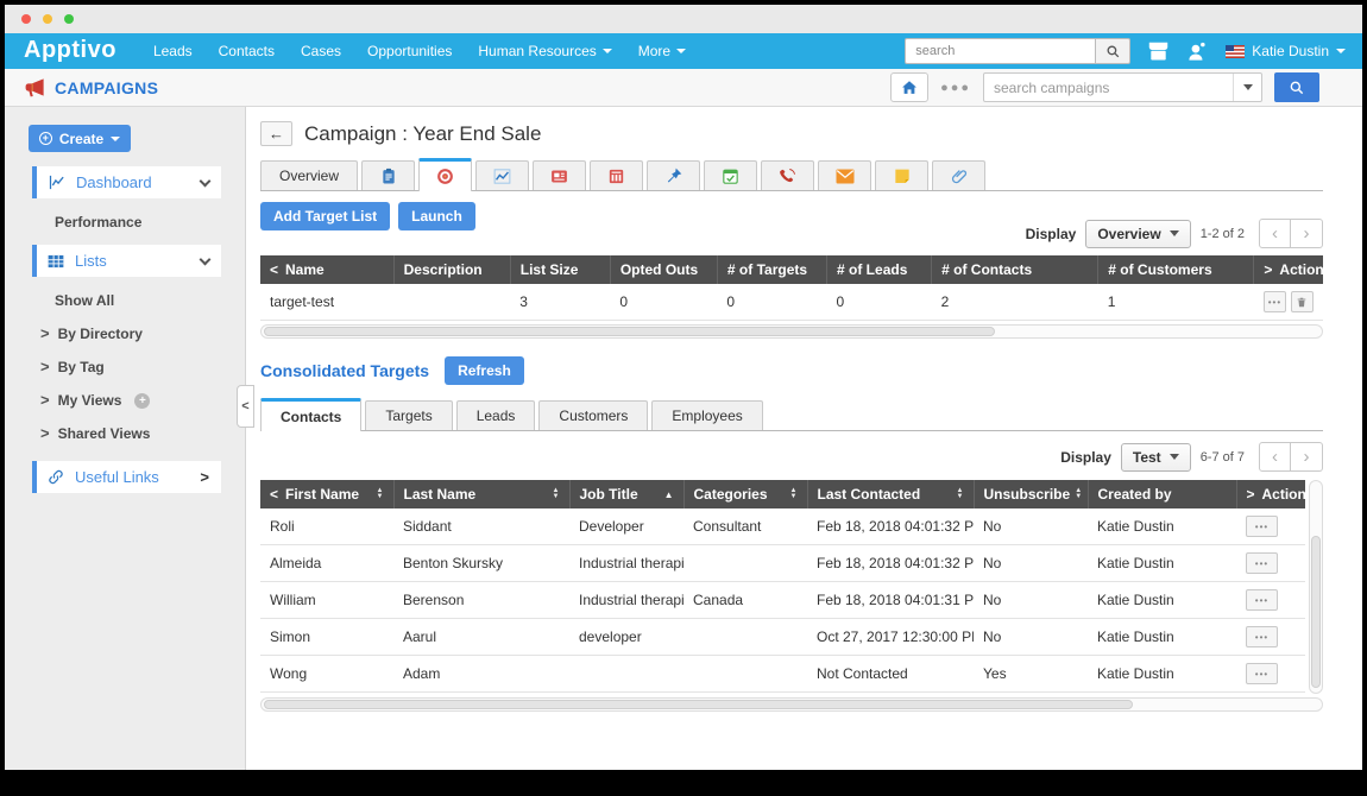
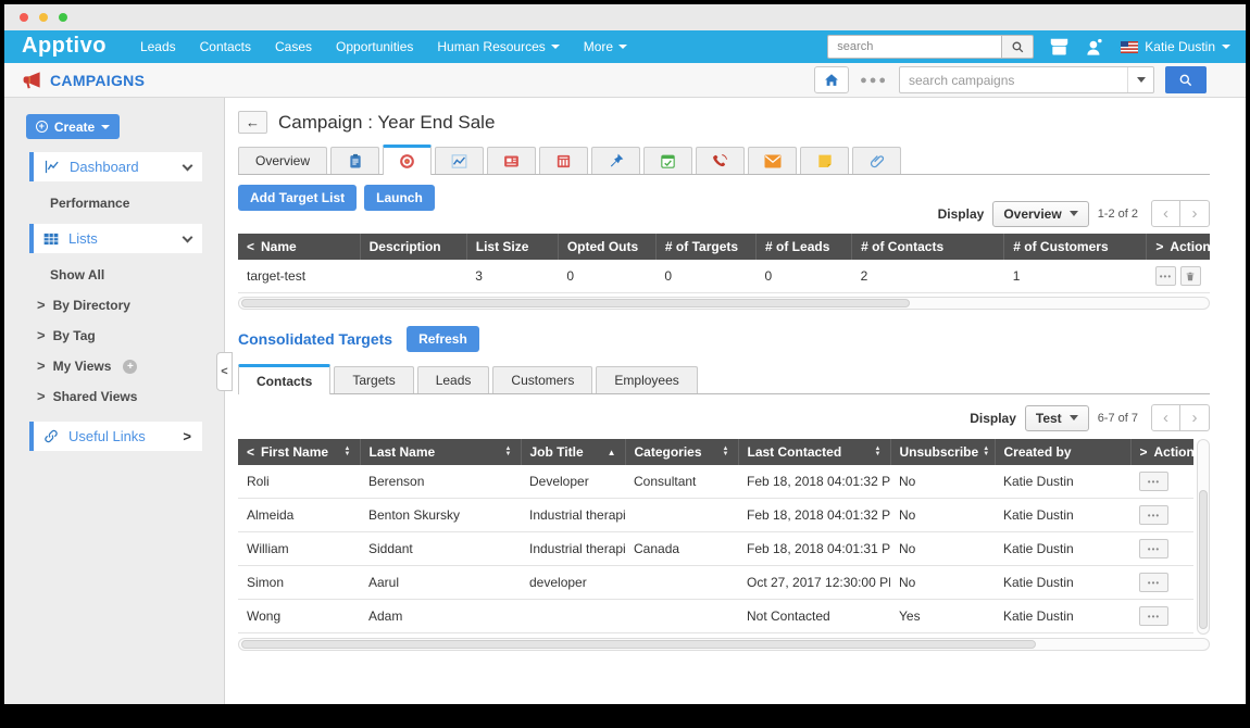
  Apptivo
  Leads
  Contacts
  Cases
  Opportunities
  Human Resources
  More
  search
  Katie Dustin
  CAMPAIGNS
  ●●●
  search campaigns
  +
  Create
  Dashboard
  Performance
  Lists
  Show All
  >
  By Directory
  >
  By Tag
  >
  My Views
  +
  >
  Shared Views
  Useful Links
  >
  <
  ←
  Campaign : Year End Sale
  Overview
  Add Target List
  Launch
  Display
  Overview
  1-2 of 2
  ‹
  ›
  < Name	Description	List Size	Opted Outs	# of Targets	# of Leads	# of Contacts	# of Customers	> Action
  target-test		3	0	0	0	2	1	•••
  Consolidated Targets
  Refresh
  Contacts
  Targets
  Leads
  Customers
  Employees
  Display
  Test
  6-7 of 7
  ‹
  ›
  < First Name	Last Name	Job Title ▲	Categories	Last Contacted	Unsubscribe	Created by	> Action
- Roli	Siddant	Developer	Consultant	Feb 18, 2018 04:01:32 P	No	Katie Dustin	•••
+ Roli	Berenson	Developer	Consultant	Feb 18, 2018 04:01:32 P	No	Katie Dustin	•••
  Almeida	Benton Skursky	Industrial therapi		Feb 18, 2018 04:01:32 P	No	Katie Dustin	•••
- William	Berenson	Industrial therapi	Canada	Feb 18, 2018 04:01:31 P	No	Katie Dustin	•••
+ William	Siddant	Industrial therapi	Canada	Feb 18, 2018 04:01:31 P	No	Katie Dustin	•••
  Simon	Aarul	developer		Oct 27, 2017 12:30:00 P	No	Katie Dustin	•••
  Wong	Adam			Not Contacted	Yes	Katie Dustin	•••
